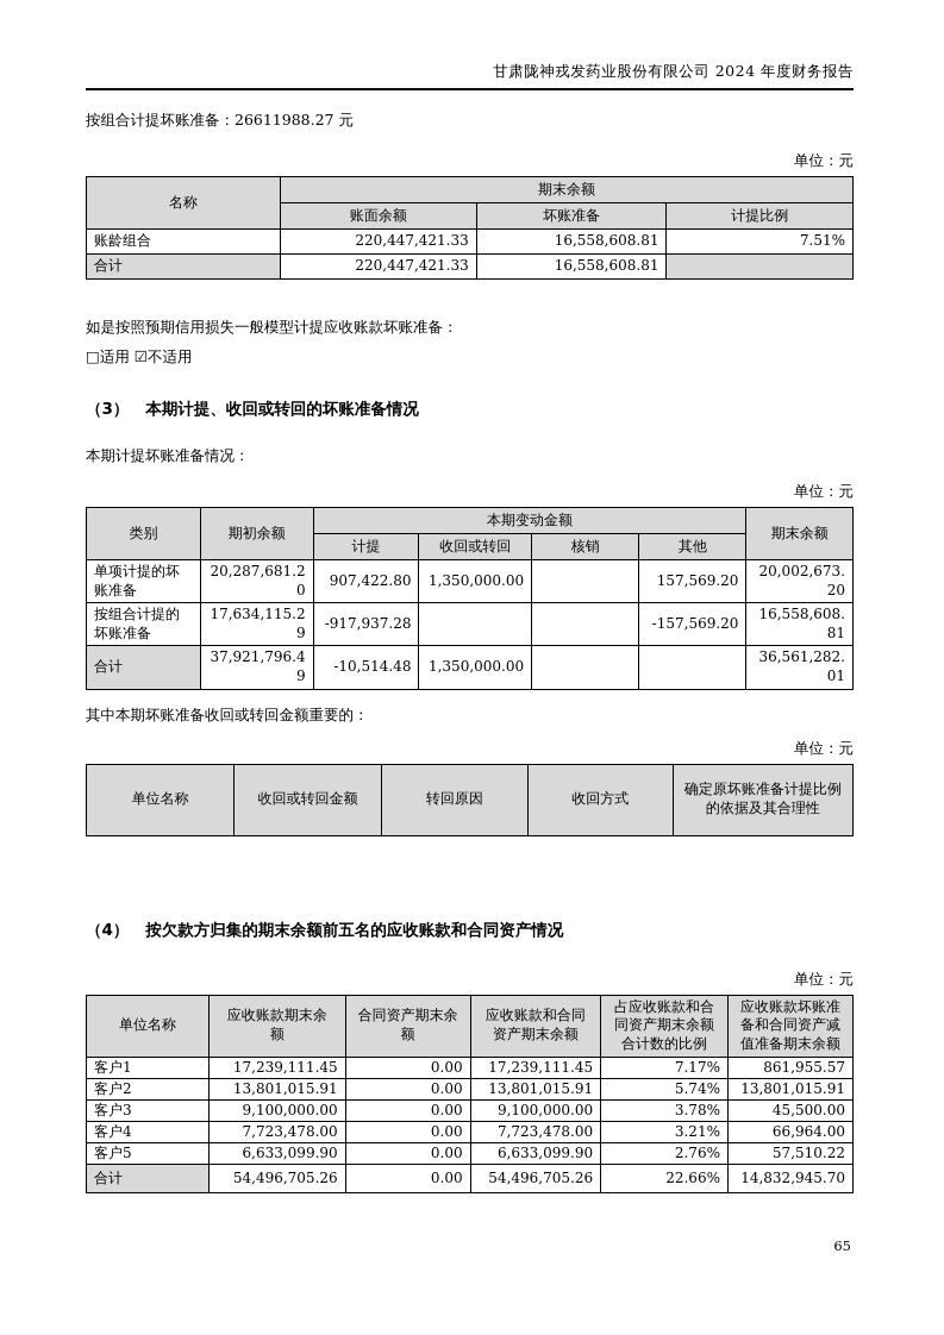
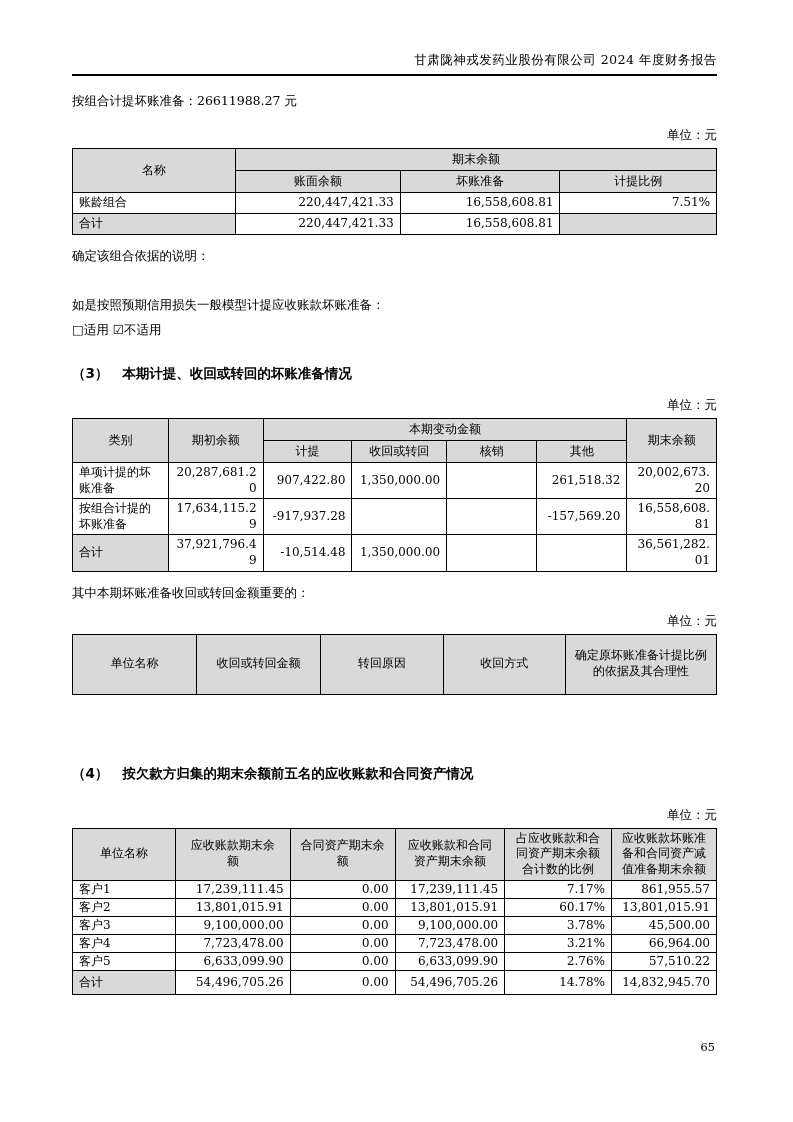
  甘肃陇神戎发药业股份有限公司 2024 年度财务报告
  按组合计提坏账准备：26611988.27 元
  单位：元
  名称	期末余额
  账面余额	坏账准备	计提比例
  账龄组合	220,447,421.33	16,558,608.81	7.51%
  合计	220,447,421.33	16,558,608.81
+ 确定该组合依据的说明：
  如是按照预期信用损失一般模型计提应收账款坏账准备：
  □适用 ☑不适用
  （3） 本期计提、收回或转回的坏账准备情况
- 本期计提坏账准备情况：
  单位：元
  类别	期初余额	本期变动金额	期末余额
  计提	收回或转回	核销	其他
- 单项计提的坏账准备	20,287,681.20	907,422.80	1,350,000.00		157,569.20	20,002,673.20
+ 单项计提的坏账准备	20,287,681.20	907,422.80	1,350,000.00		261,518.32	20,002,673.20
  按组合计提的坏账准备	17,634,115.29	-917,937.28			-157,569.20	16,558,608.81
  合计	37,921,796.49	-10,514.48	1,350,000.00			36,561,282.01
  其中本期坏账准备收回或转回金额重要的：
  单位：元
  单位名称	收回或转回金额	转回原因	收回方式	确定原坏账准备计提比例的依据及其合理性
  （4） 按欠款方归集的期末余额前五名的应收账款和合同资产情况
  单位：元
  单位名称	应收账款期末余额	合同资产期末余额	应收账款和合同资产期末余额	占应收账款和合同资产期末余额合计数的比例	应收账款坏账准备和合同资产减值准备期末余额
  客户1	17,239,111.45	0.00	17,239,111.45	7.17%	861,955.57
- 客户2	13,801,015.91	0.00	13,801,015.91	5.74%	13,801,015.91
+ 客户2	13,801,015.91	0.00	13,801,015.91	60.17%	13,801,015.91
  客户3	9,100,000.00	0.00	9,100,000.00	3.78%	45,500.00
  客户4	7,723,478.00	0.00	7,723,478.00	3.21%	66,964.00
  客户5	6,633,099.90	0.00	6,633,099.90	2.76%	57,510.22
- 合计	54,496,705.26	0.00	54,496,705.26	22.66%	14,832,945.70
+ 合计	54,496,705.26	0.00	54,496,705.26	14.78%	14,832,945.70
  65
